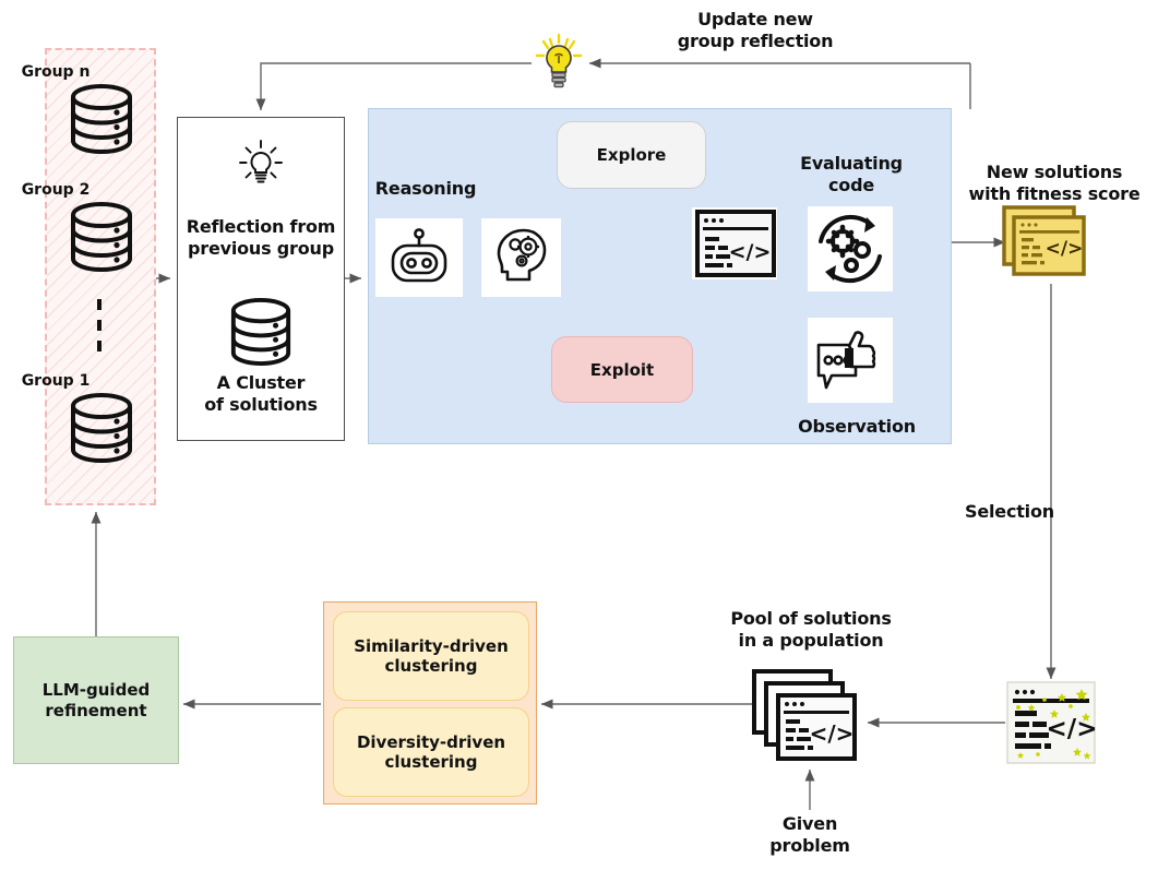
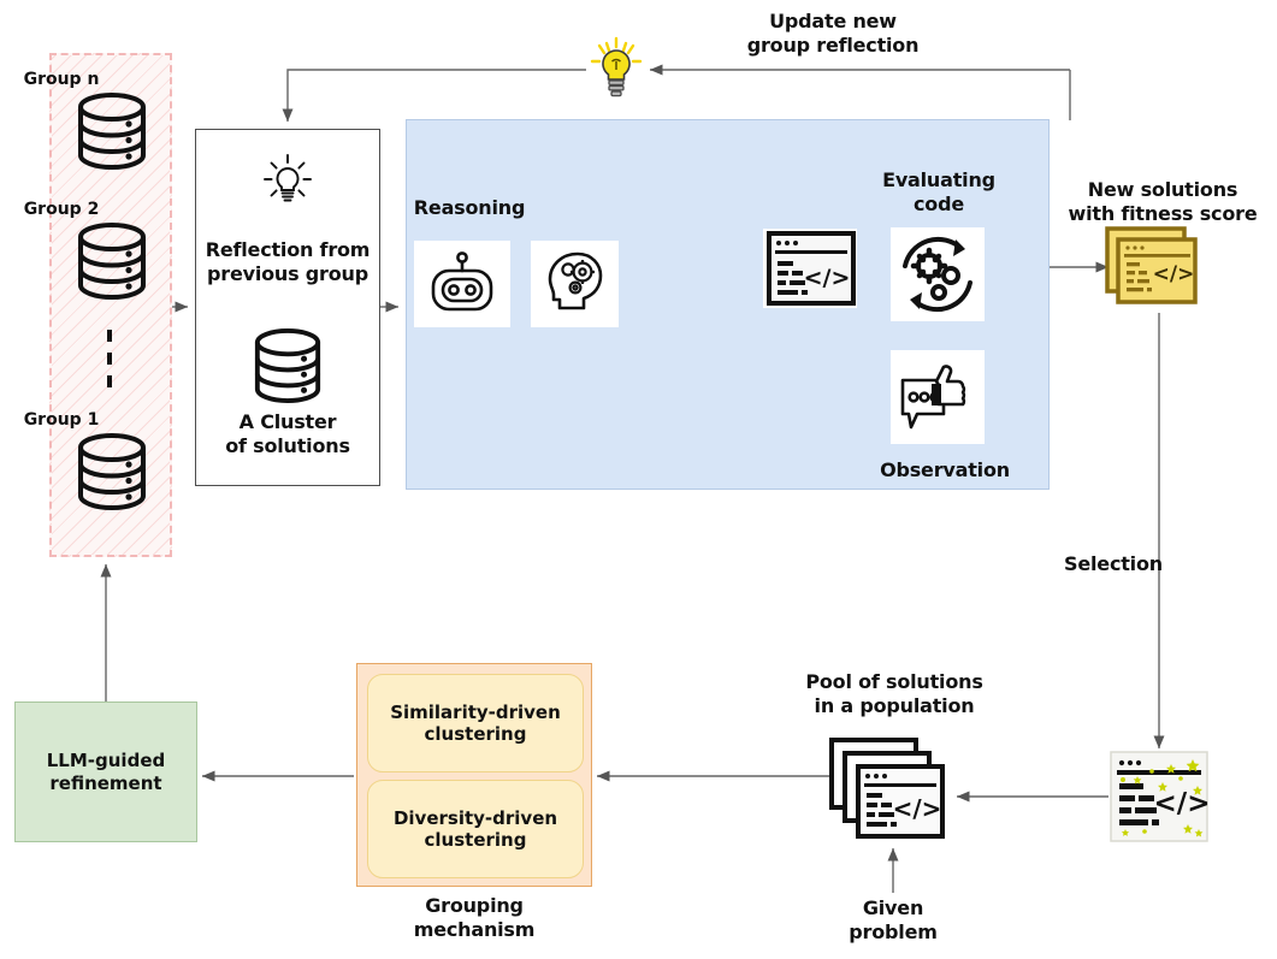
  Group n
  Group 2
  Group 1
  Reflection from
  previous group
  A Cluster
  of solutions
  Update new
  group reflection
  Reasoning
- Explore
- Exploit
  </>
  Evaluating
  code
  Observation
  New solutions
  with fitness score
  </>
  Selection
  </>
  Pool of solutions
  in a population
  </>
  Given
  problem
  Similarity-driven
  clustering
  Diversity-driven
  clustering
+ Grouping
+ mechanism
  LLM-guided
  refinement
